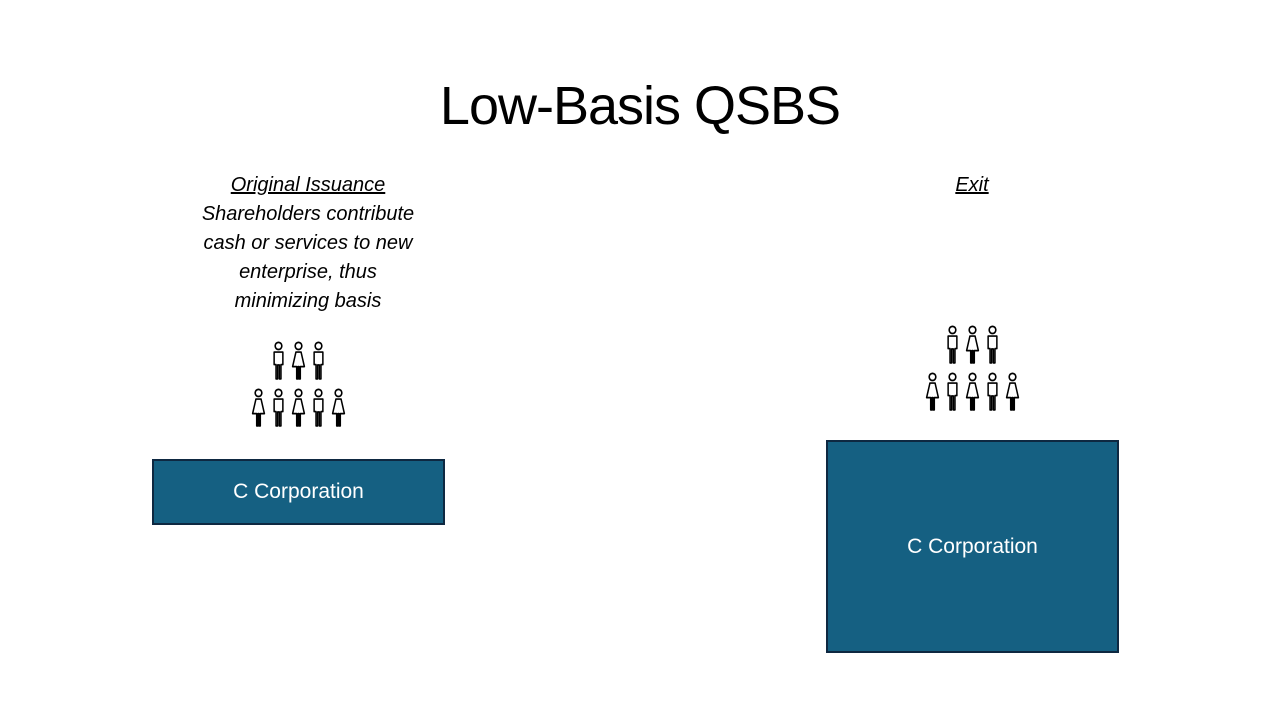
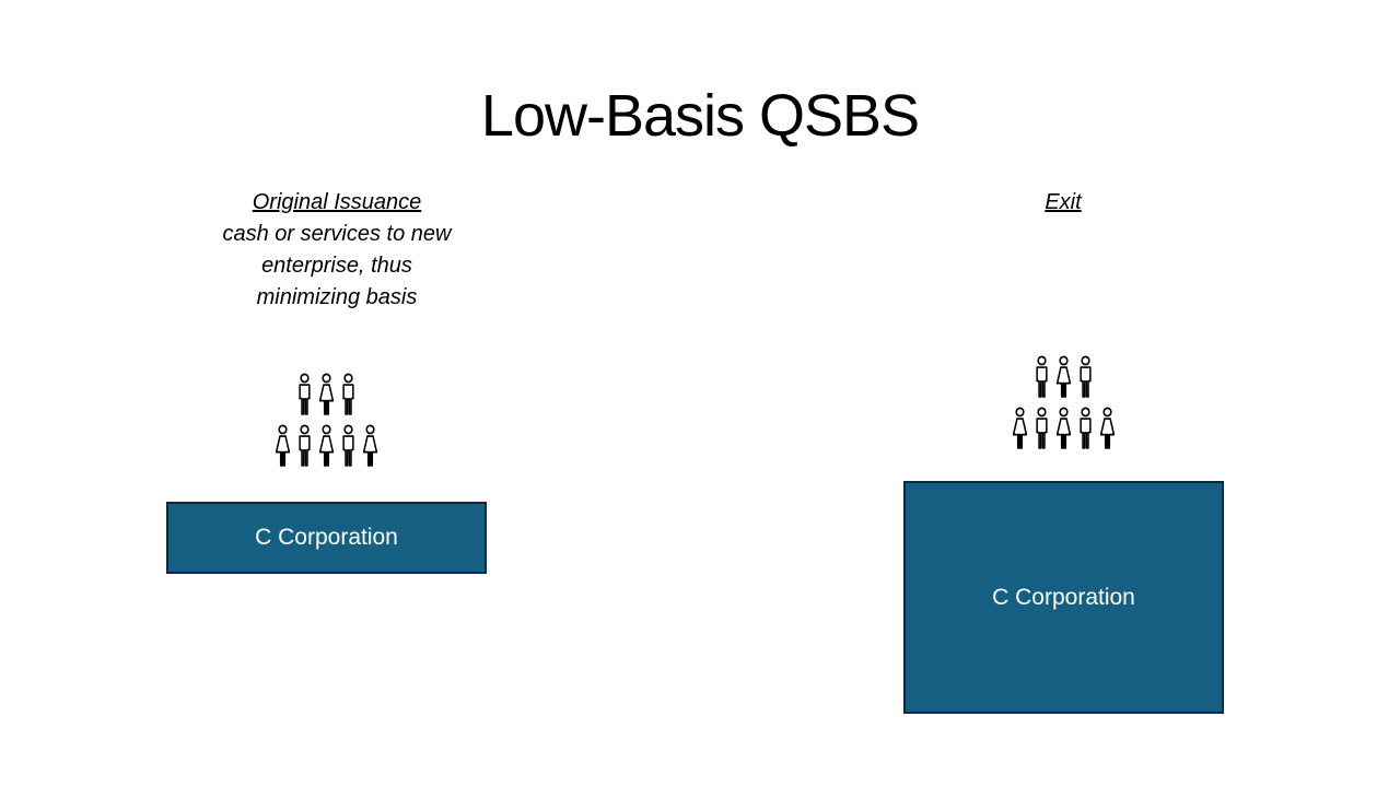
  Low-Basis QSBS
  Original Issuance
- Shareholders contribute
  cash or services to new
  enterprise, thus
  minimizing basis
  C Corporation
  Exit
  C Corporation
